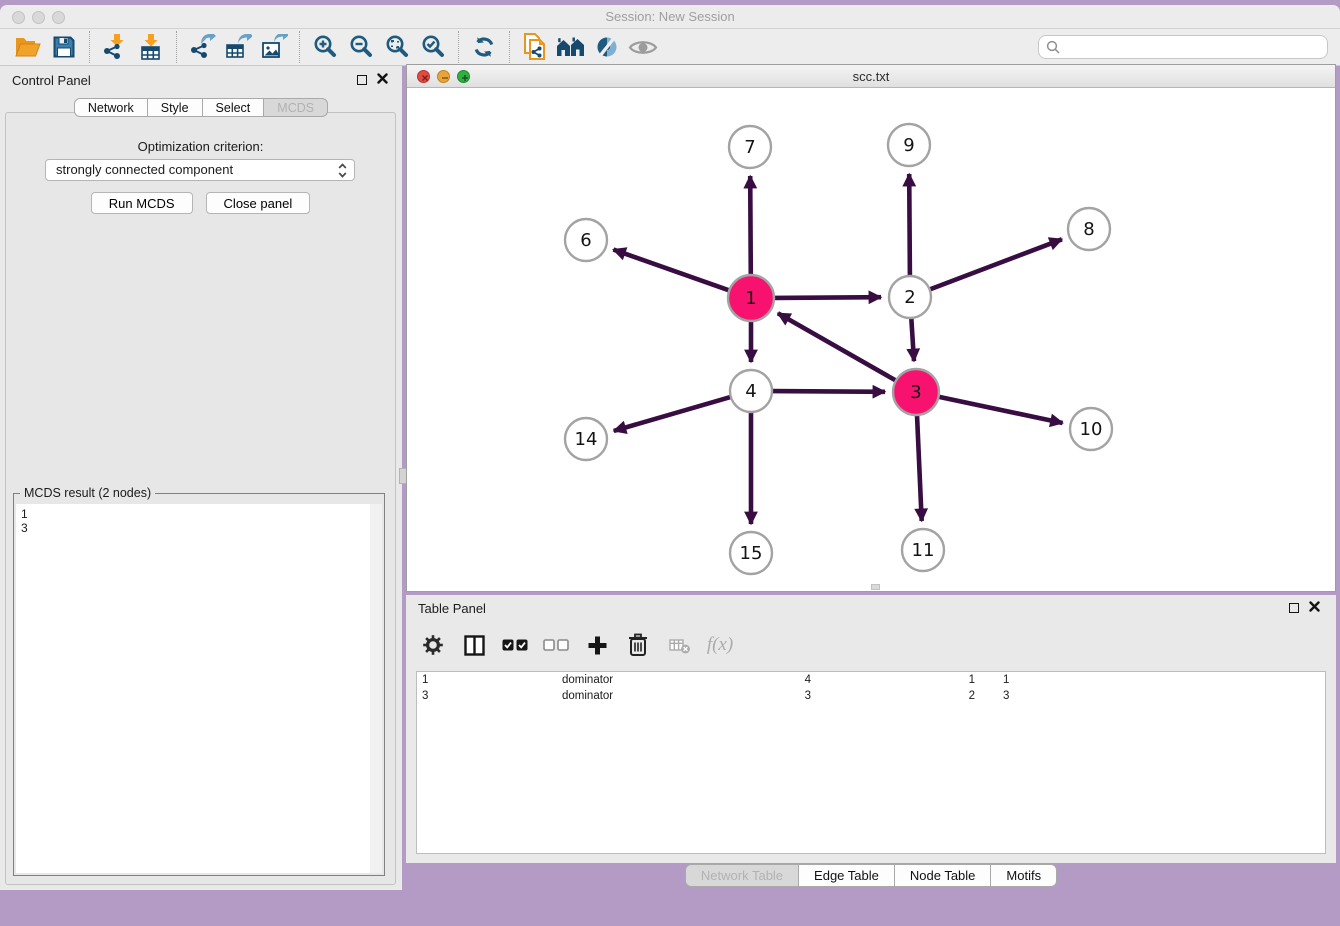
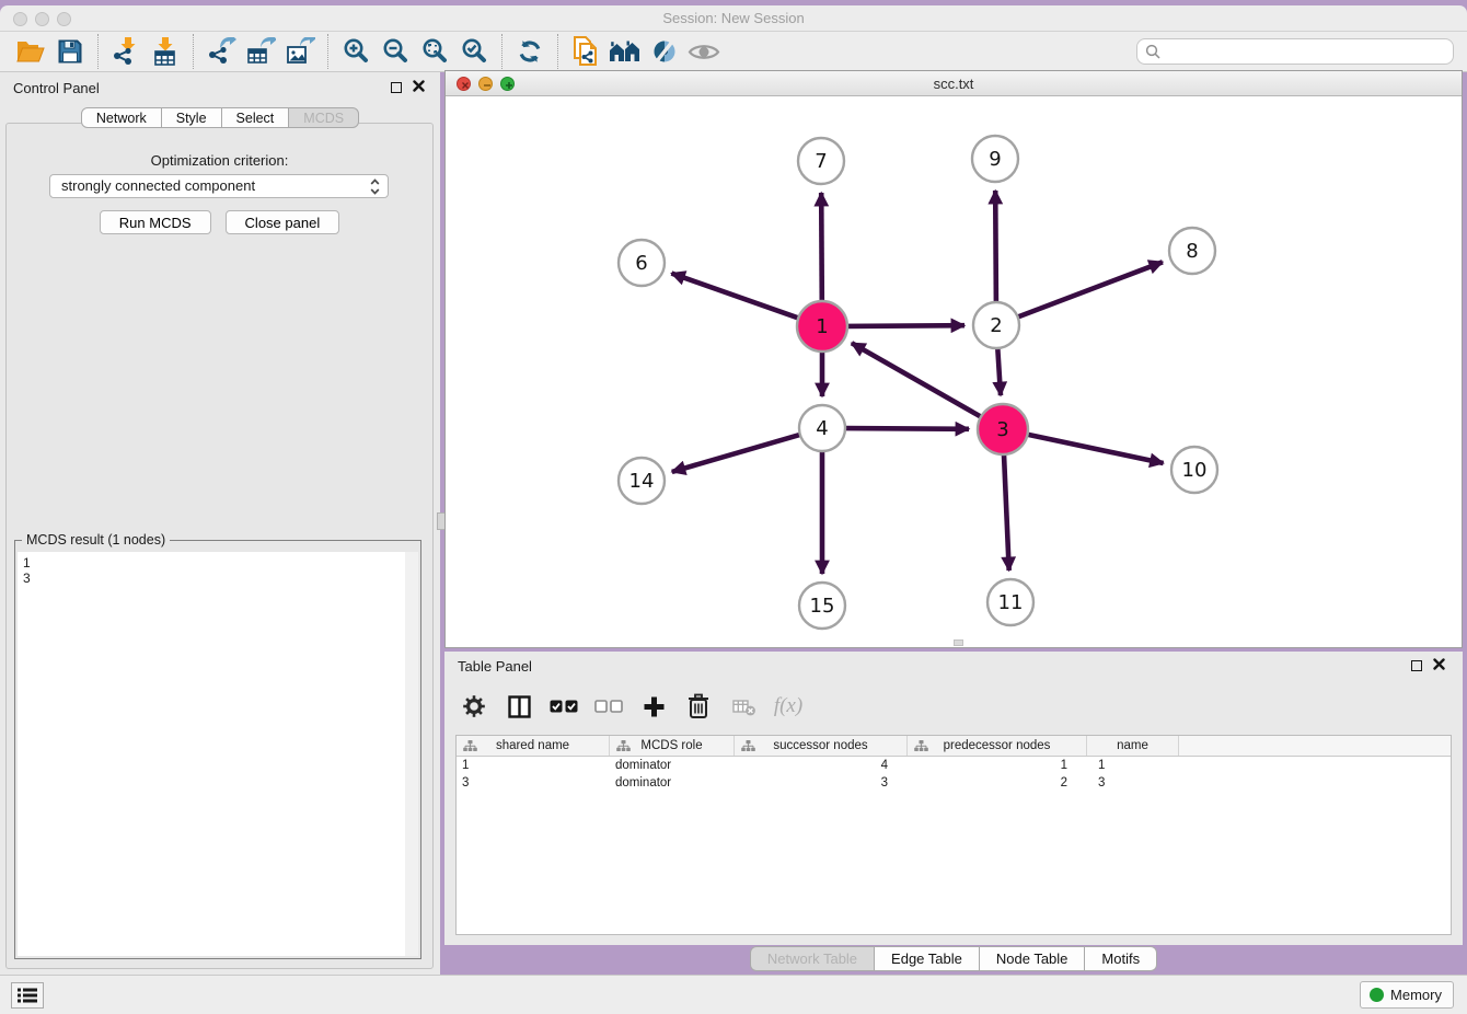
  Session: New Session
  Control Panel
  Network
  Style
  Select
  MCDS
  Optimization criterion:
  strongly connected component
  Run MCDS
  Close panel
- MCDS result (2 nodes)
+ MCDS result (1 nodes)
  1
  3
  scc.txt
  7
  9
  6
  8
  1
  2
  4
  3
  14
  10
  15
  11
  Table Panel
  f(x)
+ shared name
+ MCDS role
+ successor nodes
+ predecessor nodes
+ name
  1
  dominator
  4
  1
  1
  3
  dominator
  3
  2
  3
  Network Table
  Edge Table
  Node Table
  Motifs
+ Memory
